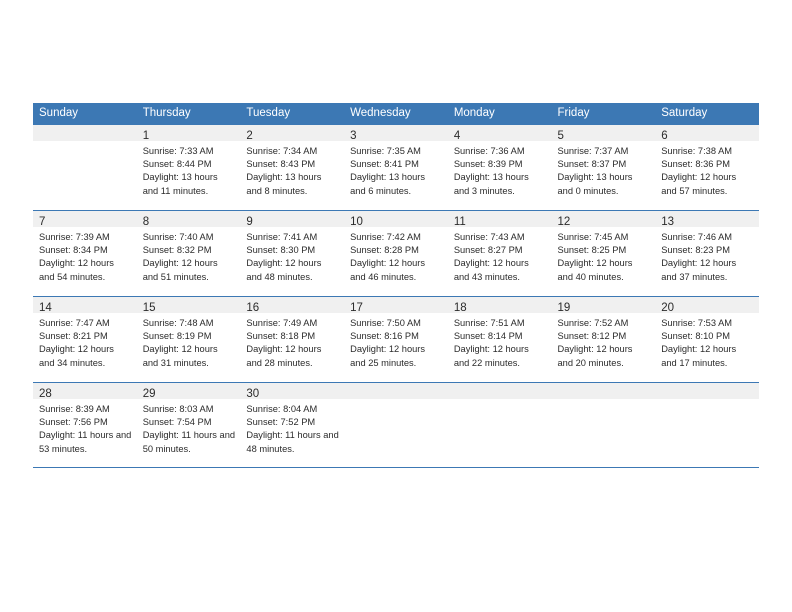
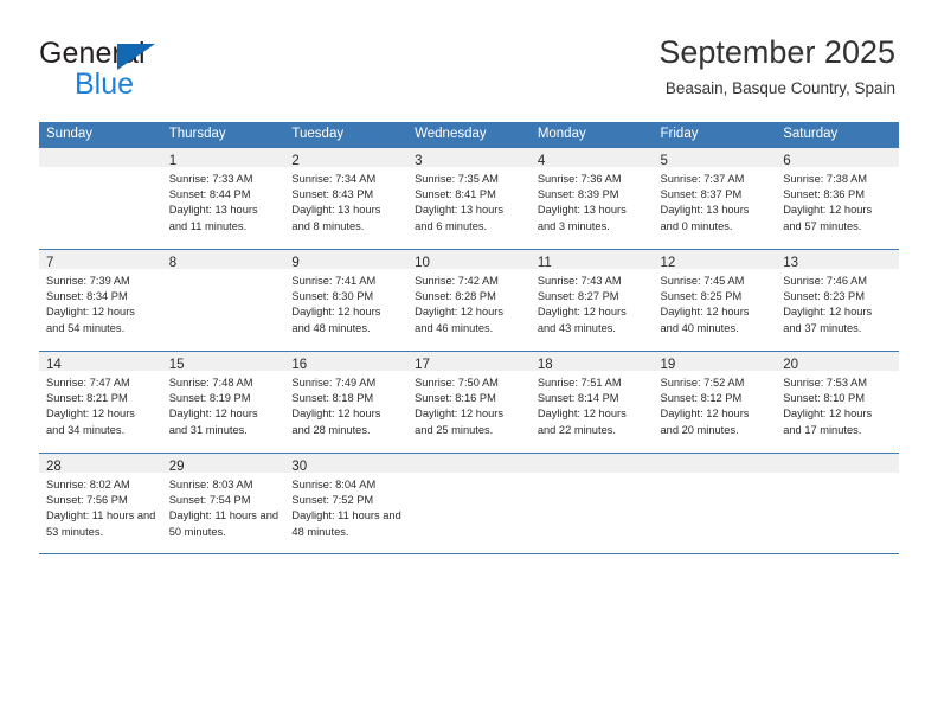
+ General
+ Blue
+ September 2025
+ Beasain, Basque Country, Spain
  Sunday
  Thursday
  Tuesday
  Wednesday
  Monday
  Friday
  Saturday
  1
  Sunrise: 7:33 AM
  Sunset: 8:44 PM
  Daylight: 13 hours and 11 minutes.
  2
  Sunrise: 7:34 AM
  Sunset: 8:43 PM
  Daylight: 13 hours and 8 minutes.
  3
  Sunrise: 7:35 AM
  Sunset: 8:41 PM
  Daylight: 13 hours and 6 minutes.
  4
  Sunrise: 7:36 AM
  Sunset: 8:39 PM
  Daylight: 13 hours and 3 minutes.
  5
  Sunrise: 7:37 AM
  Sunset: 8:37 PM
  Daylight: 13 hours and 0 minutes.
  6
  Sunrise: 7:38 AM
  Sunset: 8:36 PM
  Daylight: 12 hours and 57 minutes.
  7
  Sunrise: 7:39 AM
  Sunset: 8:34 PM
  Daylight: 12 hours and 54 minutes.
  8
- Sunrise: 7:40 AM
- Sunset: 8:32 PM
- Daylight: 12 hours and 51 minutes.
  9
  Sunrise: 7:41 AM
  Sunset: 8:30 PM
  Daylight: 12 hours and 48 minutes.
  10
  Sunrise: 7:42 AM
  Sunset: 8:28 PM
  Daylight: 12 hours and 46 minutes.
  11
  Sunrise: 7:43 AM
  Sunset: 8:27 PM
  Daylight: 12 hours and 43 minutes.
  12
  Sunrise: 7:45 AM
  Sunset: 8:25 PM
  Daylight: 12 hours and 40 minutes.
  13
  Sunrise: 7:46 AM
  Sunset: 8:23 PM
  Daylight: 12 hours and 37 minutes.
  14
  Sunrise: 7:47 AM
  Sunset: 8:21 PM
  Daylight: 12 hours and 34 minutes.
  15
  Sunrise: 7:48 AM
  Sunset: 8:19 PM
  Daylight: 12 hours and 31 minutes.
  16
  Sunrise: 7:49 AM
  Sunset: 8:18 PM
  Daylight: 12 hours and 28 minutes.
  17
  Sunrise: 7:50 AM
  Sunset: 8:16 PM
  Daylight: 12 hours and 25 minutes.
  18
  Sunrise: 7:51 AM
  Sunset: 8:14 PM
  Daylight: 12 hours and 22 minutes.
  19
  Sunrise: 7:52 AM
  Sunset: 8:12 PM
  Daylight: 12 hours and 20 minutes.
  20
  Sunrise: 7:53 AM
  Sunset: 8:10 PM
  Daylight: 12 hours and 17 minutes.
  28
- Sunrise: 8:39 AM
+ Sunrise: 8:02 AM
  Sunset: 7:56 PM
  Daylight: 11 hours and 53 minutes.
  29
  Sunrise: 8:03 AM
  Sunset: 7:54 PM
  Daylight: 11 hours and 50 minutes.
  30
  Sunrise: 8:04 AM
  Sunset: 7:52 PM
  Daylight: 11 hours and 48 minutes.
